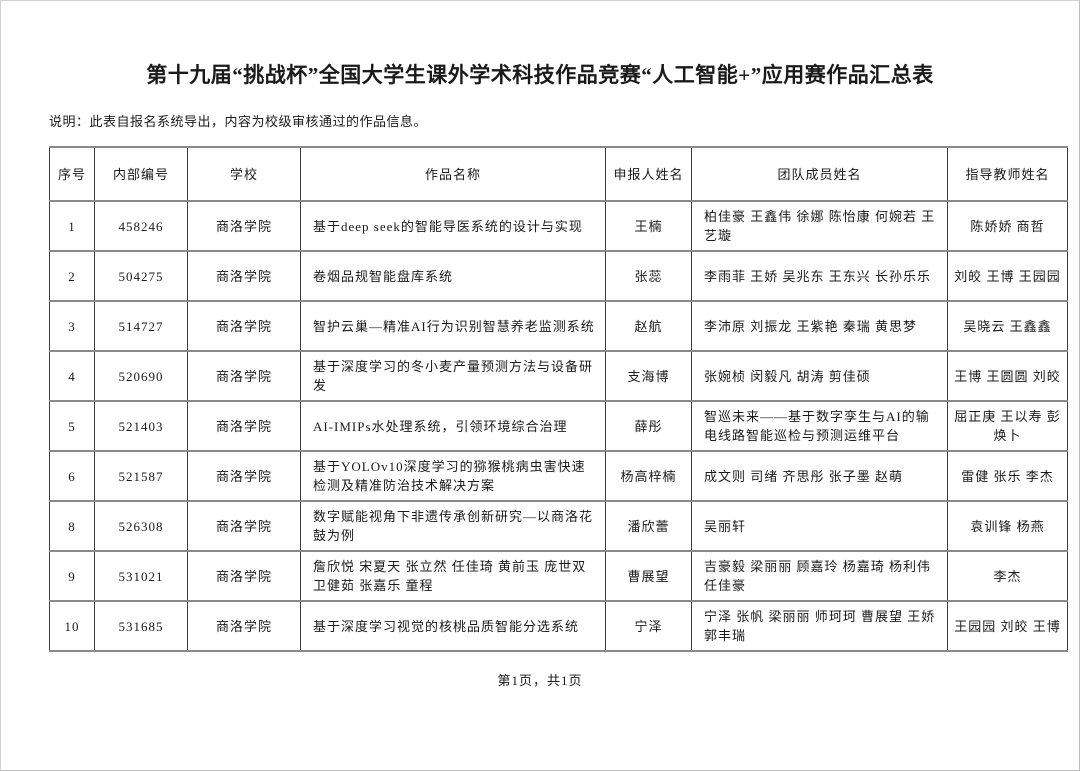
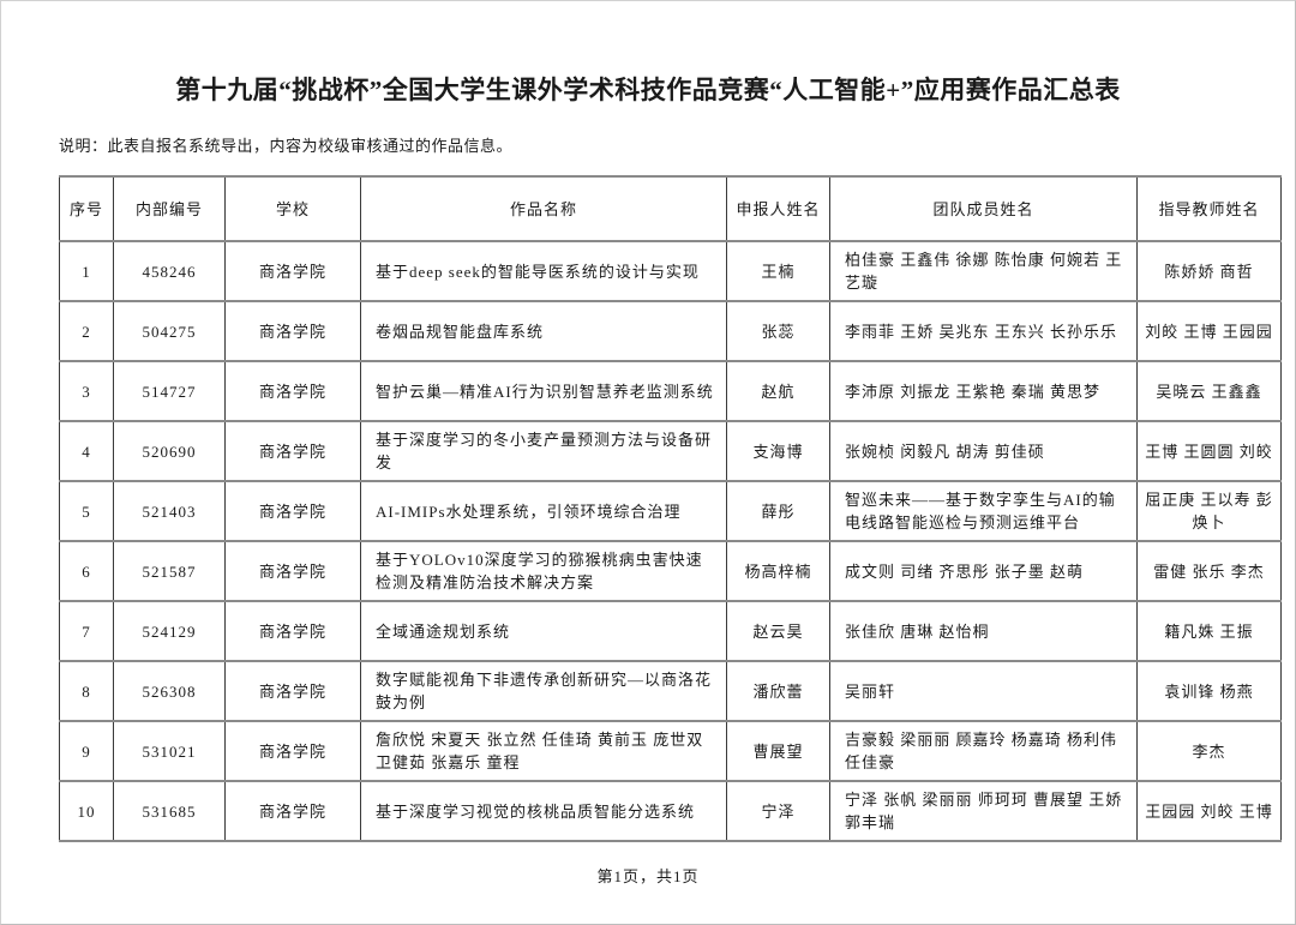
  第十九届“挑战杯”全国大学生课外学术科技作品竞赛“人工智能+”应用赛作品汇总表
  说明：此表自报名系统导出，内容为校级审核通过的作品信息。
  序号	内部编号	学校	作品名称	申报人姓名	团队成员姓名	指导教师姓名
  1	458246	商洛学院	基于deep seek的智能导医系统的设计与实现	王楠	柏佳豪 王鑫伟 徐娜 陈怡康 何婉若 王艺璇	陈娇娇 商哲
  2	504275	商洛学院	卷烟品规智能盘库系统	张蕊	李雨菲 王娇 吴兆东 王东兴 长孙乐乐	刘皎 王博 王园园
  3	514727	商洛学院	智护云巢—精准AI行为识别智慧养老监测系统	赵航	李沛原 刘振龙 王紫艳 秦瑞 黄思梦	吴晓云 王鑫鑫
  4	520690	商洛学院	基于深度学习的冬小麦产量预测方法与设备研发	支海博	张婉桢 闵毅凡 胡涛 剪佳硕	王博 王圆圆 刘皎
  5	521403	商洛学院	AI-IMIPs水处理系统，引领环境综合治理	薛彤	智巡未来——基于数字孪生与AI的输电线路智能巡检与预测运维平台	屈正庚 王以寿 彭焕卜
  6	521587	商洛学院	基于YOLOv10深度学习的猕猴桃病虫害快速检测及精准防治技术解决方案	杨高梓楠	成文则 司绪 齐思彤 张子墨 赵萌	雷健 张乐 李杰
+ 7	524129	商洛学院	全域通途规划系统	赵云昊	张佳欣 唐琳 赵怡桐	籍凡姝 王振
  8	526308	商洛学院	数字赋能视角下非遗传承创新研究—以商洛花鼓为例	潘欣蕾	吴丽轩	袁训锋 杨燕
  9	531021	商洛学院	詹欣悦 宋夏天 张立然 任佳琦 黄前玉 庞世双 卫健茹 张嘉乐 童程	曹展望	吉豪毅 梁丽丽 顾嘉玲 杨嘉琦 杨利伟 任佳豪	李杰
  10	531685	商洛学院	基于深度学习视觉的核桃品质智能分选系统	宁泽	宁泽 张帆 梁丽丽 师珂珂 曹展望 王娇 郭丰瑞	王园园 刘皎 王博
  第1页，共1页
